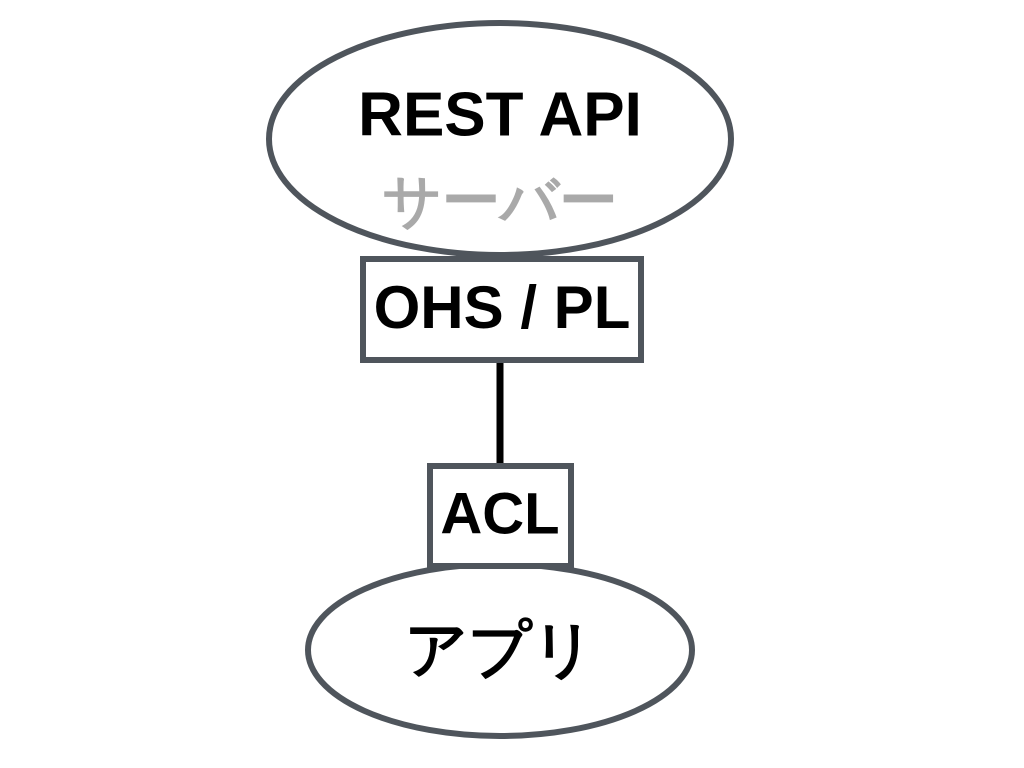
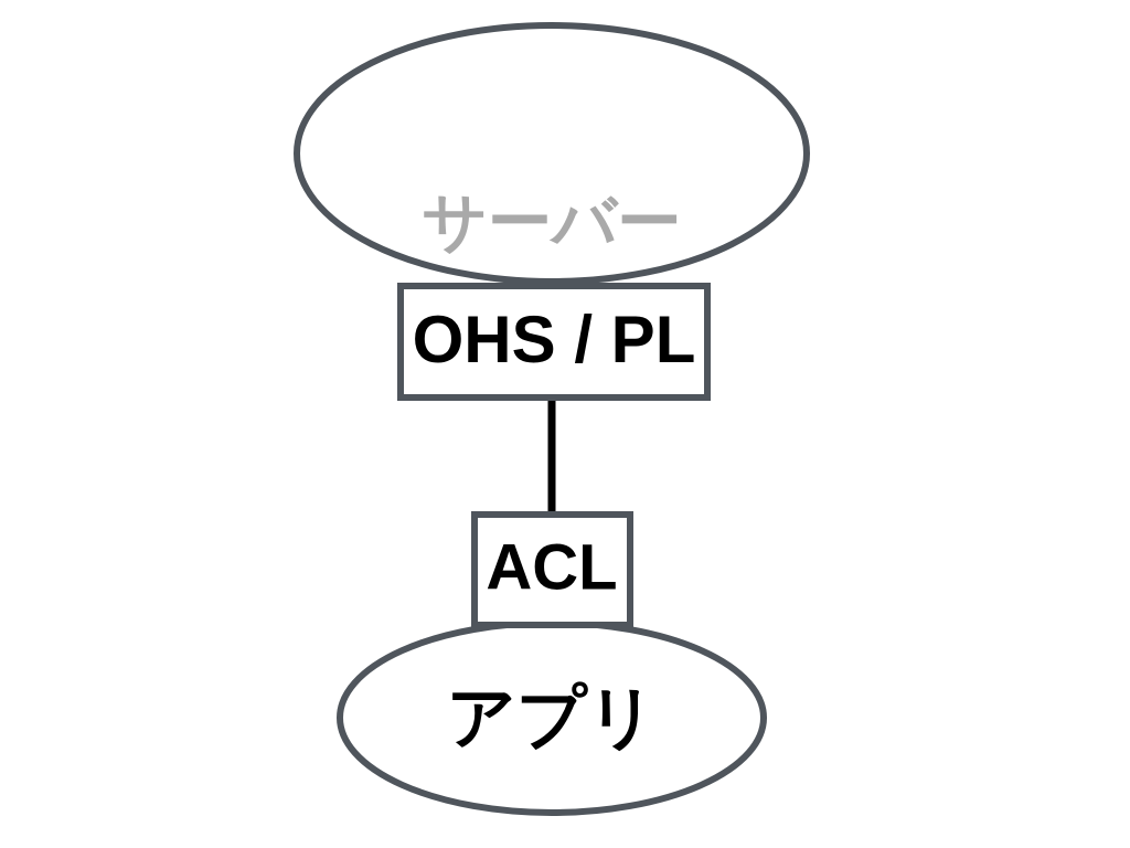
  アプリ
- REST API
  サーバー
  OHS / PL
  ACL
